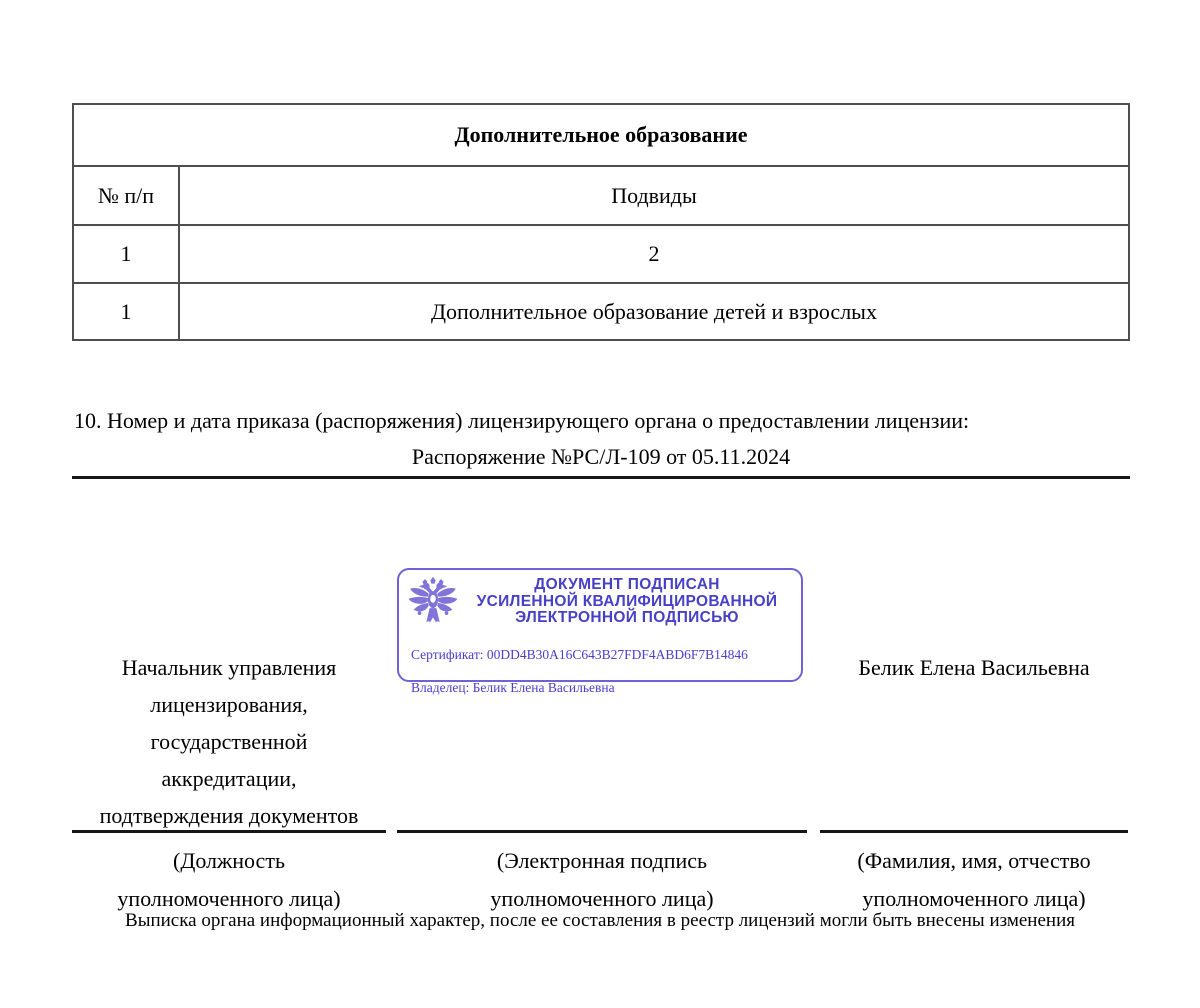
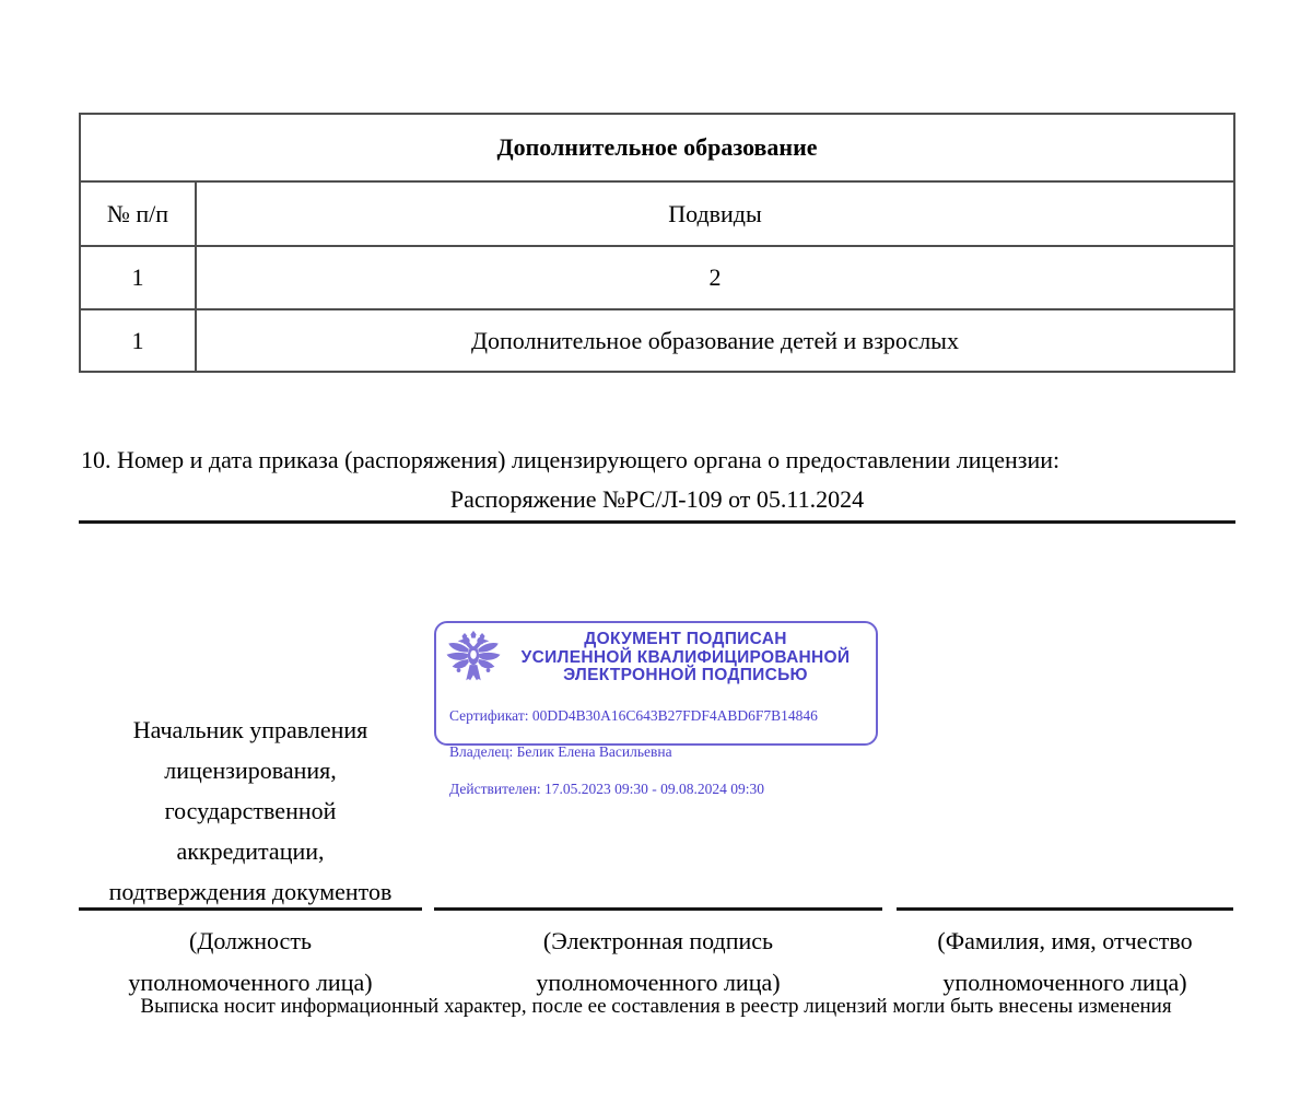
  Дополнительное образование
  № п/п	Подвиды
  1	2
  1	Дополнительное образование детей и взрослых
  10. Номер и дата приказа (распоряжения) лицензирующего органа о предоставлении лицензии:
  Распоряжение №РС/Л-109 от 05.11.2024
  ДОКУМЕНТ ПОДПИСАН
  УСИЛЕННОЙ КВАЛИФИЦИРОВАННОЙ
  ЭЛЕКТРОННОЙ ПОДПИСЬЮ
  Сертификат: 00DD4B30A16C643B27FDF4ABD6F7B14846
  Владелец: Белик Елена Васильевна
+ Действителен: 17.05.2023 09:30 - 09.08.2024 09:30
  Начальник управления
  лицензирования,
  государственной
  аккредитации,
  подтверждения документов
- Белик Елена Васильевна
  (Должность
  уполномоченного лица)
  (Электронная подпись
  уполномоченного лица)
  (Фамилия, имя, отчество
  уполномоченного лица)
- Выписка органа информационный характер, после ее составления в реестр лицензий могли быть внесены изменения
+ Выписка носит информационный характер, после ее составления в реестр лицензий могли быть внесены изменения
